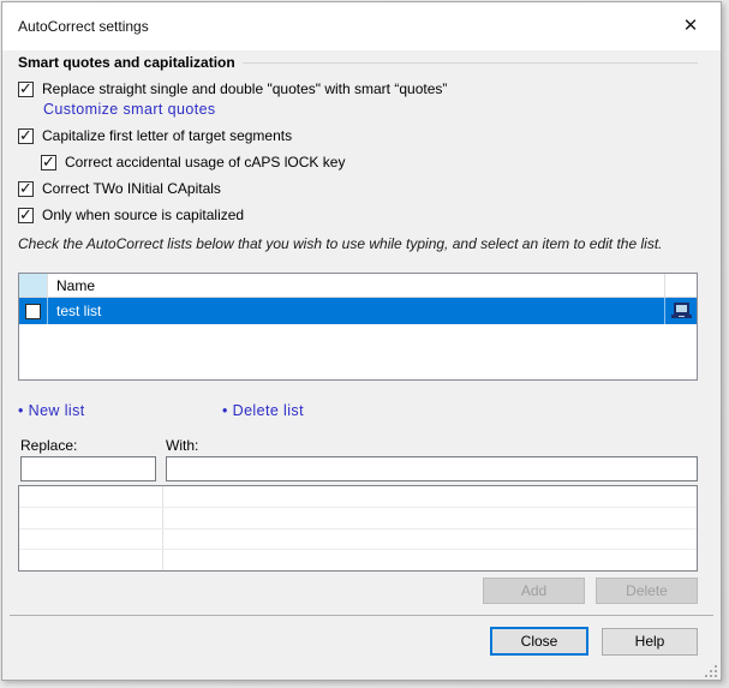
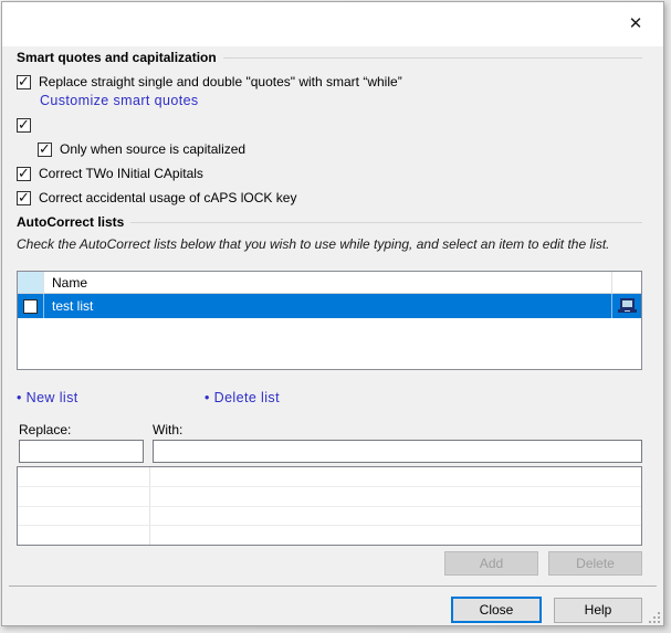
- AutoCorrect settings
  ✕
  Smart quotes and capitalization
  ✓
- Replace straight single and double "quotes" with smart “quotes”
+ Replace straight single and double "quotes" with smart “while”
  Customize smart quotes
  ✓
- Capitalize first letter of target segments
  ✓
- Correct accidental usage of cAPS lOCK key
+ Only when source is capitalized
  ✓
  Correct TWo INitial CApitals
  ✓
- Only when source is capitalized
+ Correct accidental usage of cAPS lOCK key
+ AutoCorrect lists
  Check the AutoCorrect lists below that you wish to use while typing, and select an item to edit the list.
  Name
  test list
  • New list
  • Delete list
  Replace:
  With:
  Add
  Delete
  Close
  Help
